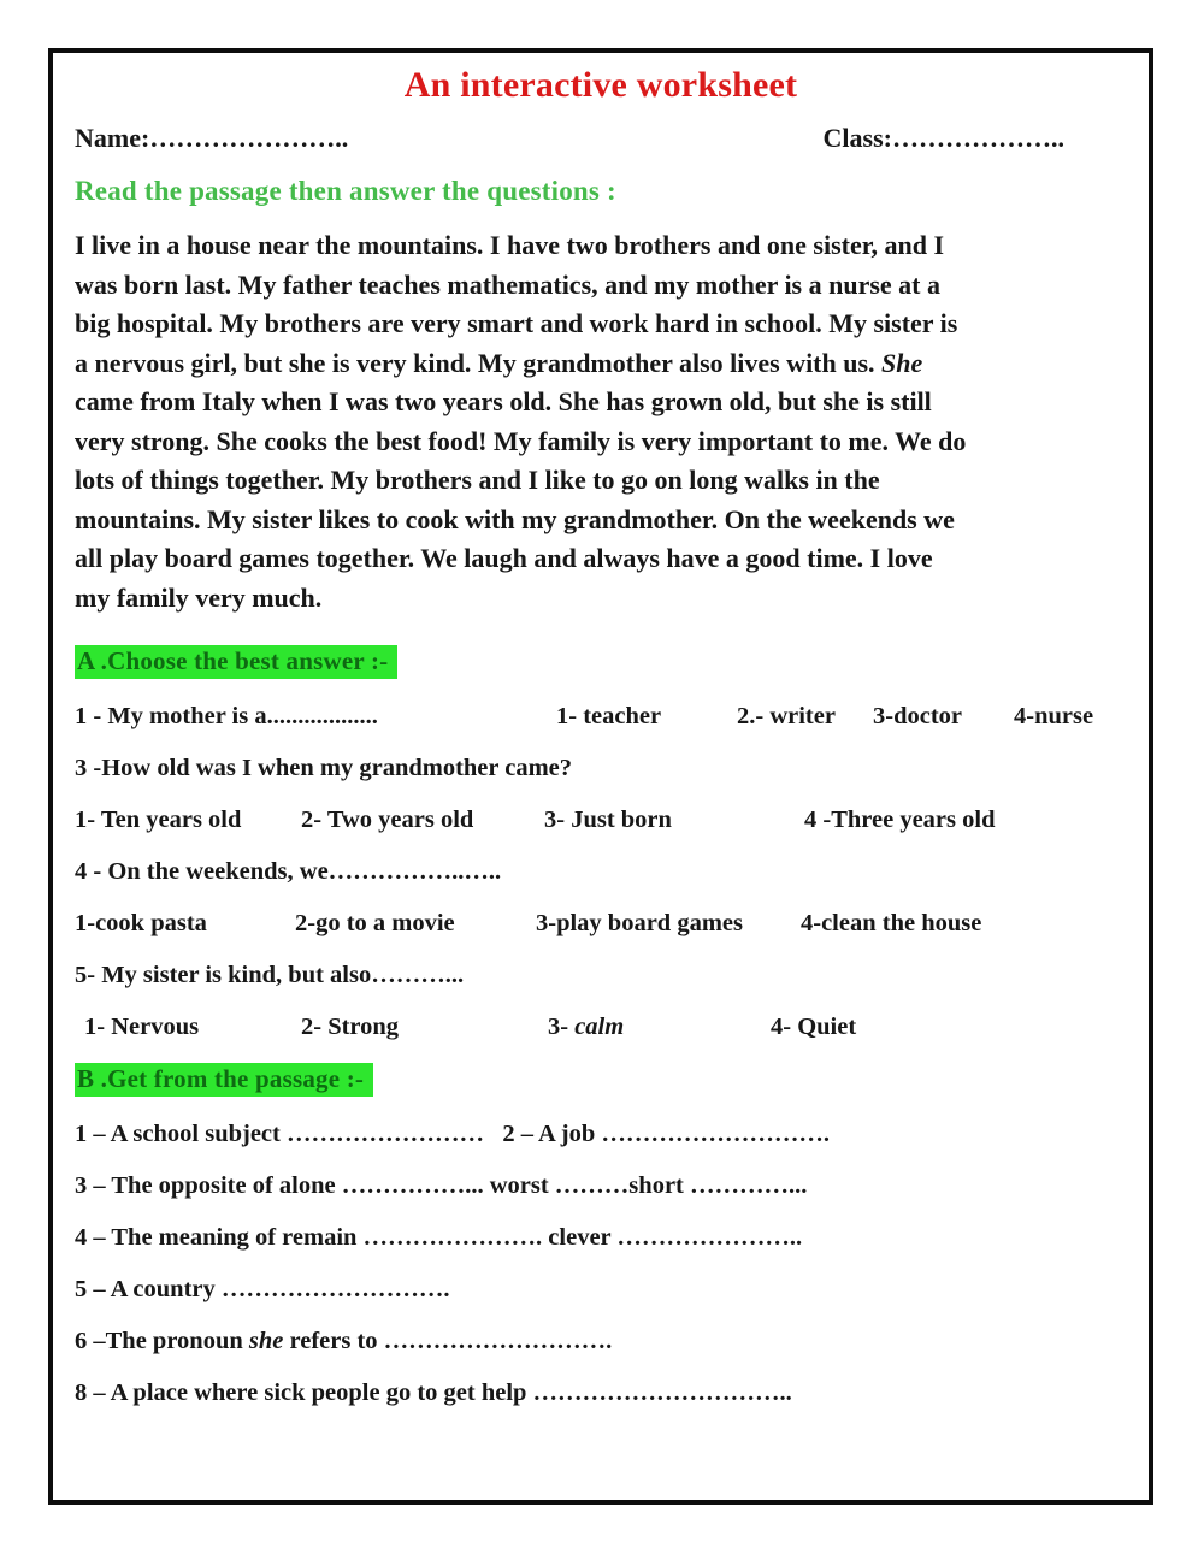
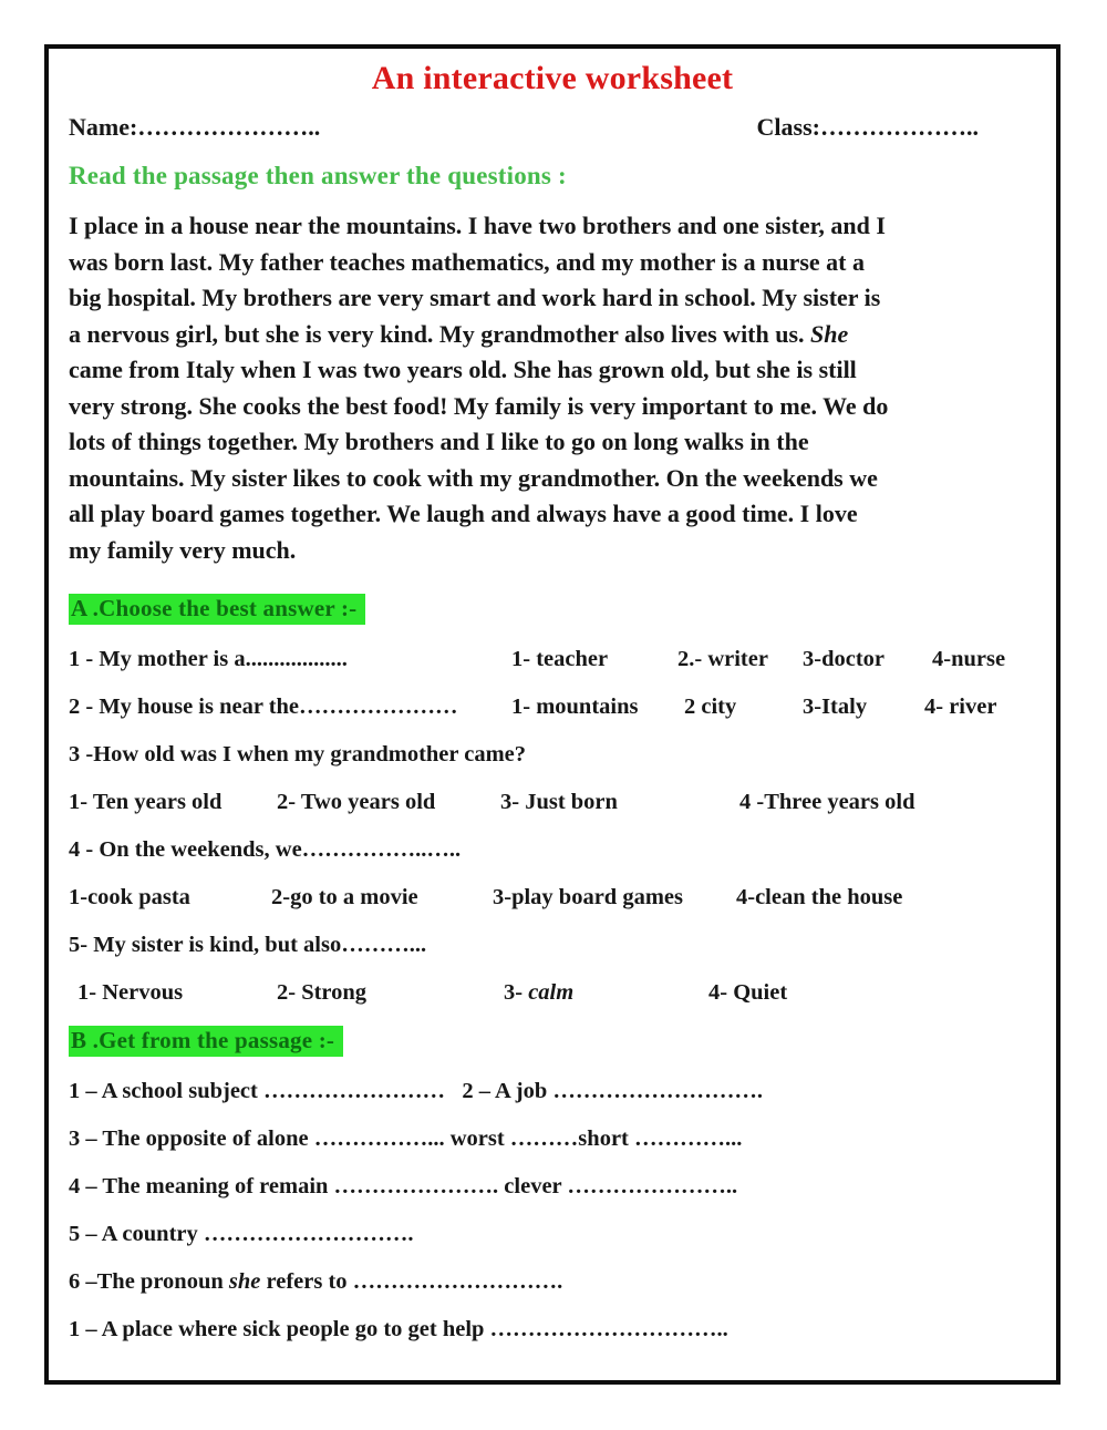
  An interactive worksheet
  Name:…………………..
  Class:………………..
  Read the passage then answer the questions :
- I live in a house near the mountains. I have two brothers and one sister, and I
+ I place in a house near the mountains. I have two brothers and one sister, and I
  was born last. My father teaches mathematics, and my mother is a nurse at a
  big hospital. My brothers are very smart and work hard in school. My sister is
  a nervous girl, but she is very kind. My grandmother also lives with us. She
  came from Italy when I was two years old. She has grown old, but she is still
  very strong. She cooks the best food! My family is very important to me. We do
  lots of things together. My brothers and I like to go on long walks in the
  mountains. My sister likes to cook with my grandmother. On the weekends we
  all play board games together. We laugh and always have a good time. I love
  my family very much.
  A .Choose the best answer :-
  1 - My mother is a..................
  1- teacher
  2.- writer
  3-doctor
  4-nurse
+ 2 - My house is near the…………………
+ 1- mountains
+ 2 city
+ 3-Italy
+ 4- river
  3 -How old was I when my grandmother came?
  1- Ten years old
  2- Two years old
  3- Just born
  4 -Three years old
  4 - On the weekends, we……………..…..
  1-cook pasta
  2-go to a movie
  3-play board games
  4-clean the house
  5- My sister is kind, but also………...
  1- Nervous
  2- Strong
  3- calm
  4- Quiet
  B .Get from the passage :-
  1 – A school subject …………………… 2 – A job ……………………….
  3 – The opposite of alone ……………... worst ………short …………...
  4 – The meaning of remain …………………. clever …………………..
  5 – A country ……………………….
  6 –The pronoun she refers to ……………………….
- 8 – A place where sick people go to get help …………………………..
+ 1 – A place where sick people go to get help …………………………..
